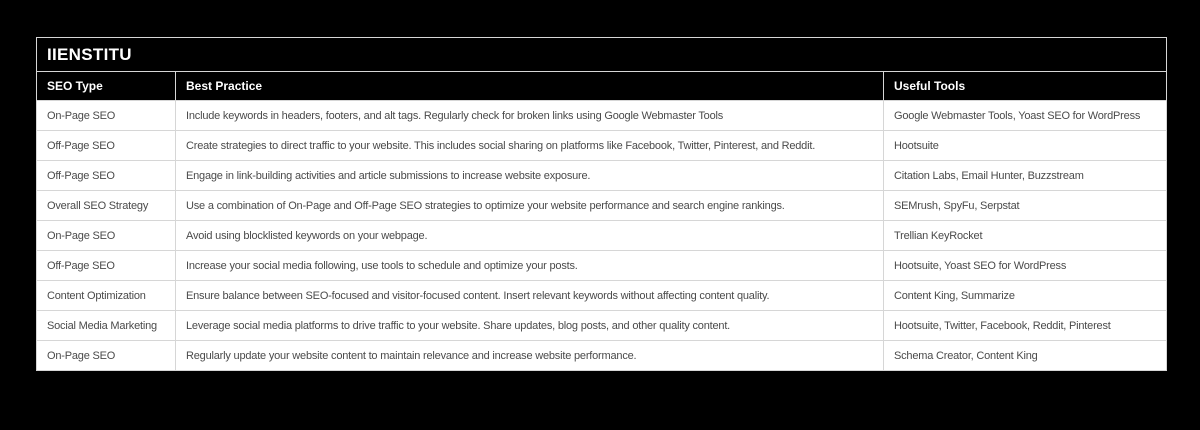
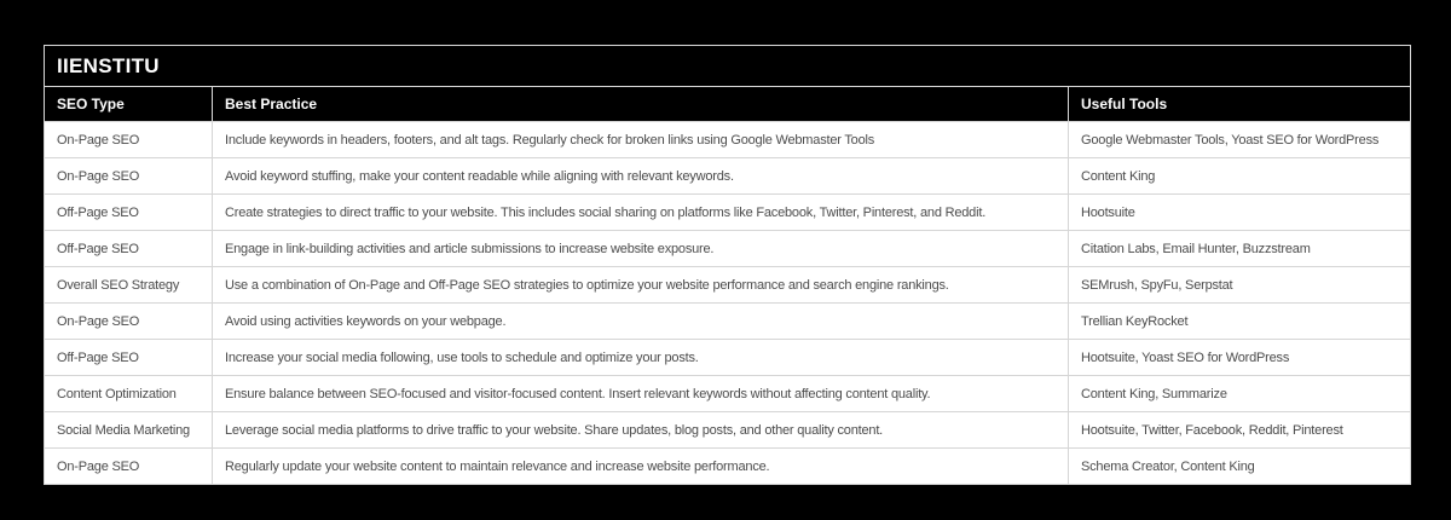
  IIENSTITU
  SEO Type	Best Practice	Useful Tools
  On-Page SEO	Include keywords in headers, footers, and alt tags. Regularly check for broken links using Google Webmaster Tools	Google Webmaster Tools, Yoast SEO for WordPress
+ On-Page SEO	Avoid keyword stuffing, make your content readable while aligning with relevant keywords.	Content King
  Off-Page SEO	Create strategies to direct traffic to your website. This includes social sharing on platforms like Facebook, Twitter, Pinterest, and Reddit.	Hootsuite
  Off-Page SEO	Engage in link-building activities and article submissions to increase website exposure.	Citation Labs, Email Hunter, Buzzstream
  Overall SEO Strategy	Use a combination of On-Page and Off-Page SEO strategies to optimize your website performance and search engine rankings.	SEMrush, SpyFu, Serpstat
- On-Page SEO	Avoid using blocklisted keywords on your webpage.	Trellian KeyRocket
+ On-Page SEO	Avoid using activities keywords on your webpage.	Trellian KeyRocket
  Off-Page SEO	Increase your social media following, use tools to schedule and optimize your posts.	Hootsuite, Yoast SEO for WordPress
  Content Optimization	Ensure balance between SEO-focused and visitor-focused content. Insert relevant keywords without affecting content quality.	Content King, Summarize
  Social Media Marketing	Leverage social media platforms to drive traffic to your website. Share updates, blog posts, and other quality content.	Hootsuite, Twitter, Facebook, Reddit, Pinterest
  On-Page SEO	Regularly update your website content to maintain relevance and increase website performance.	Schema Creator, Content King
